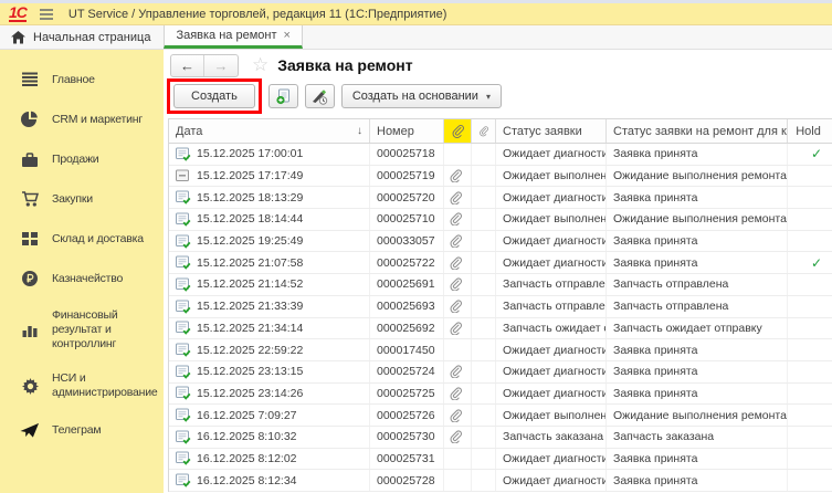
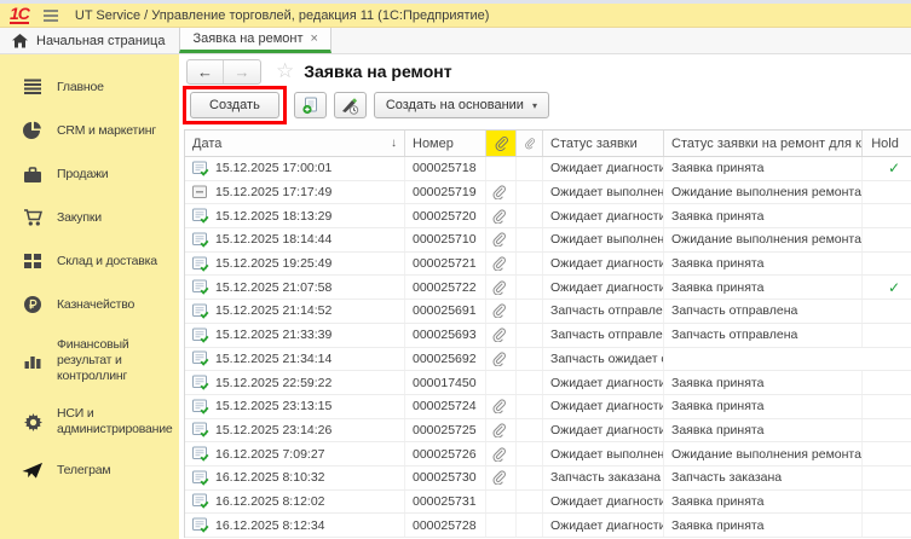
  1С
  UT Service / Управление торговлей, редакция 11 (1С:Предприятие)
  Начальная страница
  Заявка на ремонт
  ×
  Главное
  CRM и маркетинг
  Продажи
  Закупки
  Склад и доставка
  Казначейство
  Финансовый результат и контроллинг
  НСИ и администрирование
  Телеграм
  ←
  →
  ☆
  Заявка на ремонт
  Создать
  Создать на основании
  ▾
  Дата
  ↓
  Номер
  Статус заявки
  Статус заявки на ремонт для к
  Hold
  15.12.2025 17:00:01
  000025718
  Ожидает диагности
  Заявка принята
  ✓
  15.12.2025 17:17:49
  000025719
  Ожидает выполнен
  Ожидание выполнения ремонта
  15.12.2025 18:13:29
  000025720
  Ожидает диагности
  Заявка принята
  15.12.2025 18:14:44
  000025710
  Ожидает выполнен
  Ожидание выполнения ремонта
  15.12.2025 19:25:49
- 000033057
+ 000025721
  Ожидает диагности
  Заявка принята
  15.12.2025 21:07:58
  000025722
  Ожидает диагности
  Заявка принята
  ✓
  15.12.2025 21:14:52
  000025691
  Запчасть отправле
  Запчасть отправлена
  15.12.2025 21:33:39
  000025693
  Запчасть отправле
  Запчасть отправлена
  15.12.2025 21:34:14
  000025692
  Запчасть ожидает
- Запчасть ожидает отправку
  15.12.2025 22:59:22
  000017450
  Ожидает диагности
  Заявка принята
  15.12.2025 23:13:15
  000025724
  Ожидает диагности
  Заявка принята
  15.12.2025 23:14:26
  000025725
  Ожидает диагности
  Заявка принята
  16.12.2025 7:09:27
  000025726
  Ожидает выполнен
  Ожидание выполнения ремонта
  16.12.2025 8:10:32
  000025730
  Запчасть заказана
  Запчасть заказана
  16.12.2025 8:12:02
  000025731
  Ожидает диагности
  Заявка принята
  16.12.2025 8:12:34
  000025728
  Ожидает диагности
  Заявка принята
